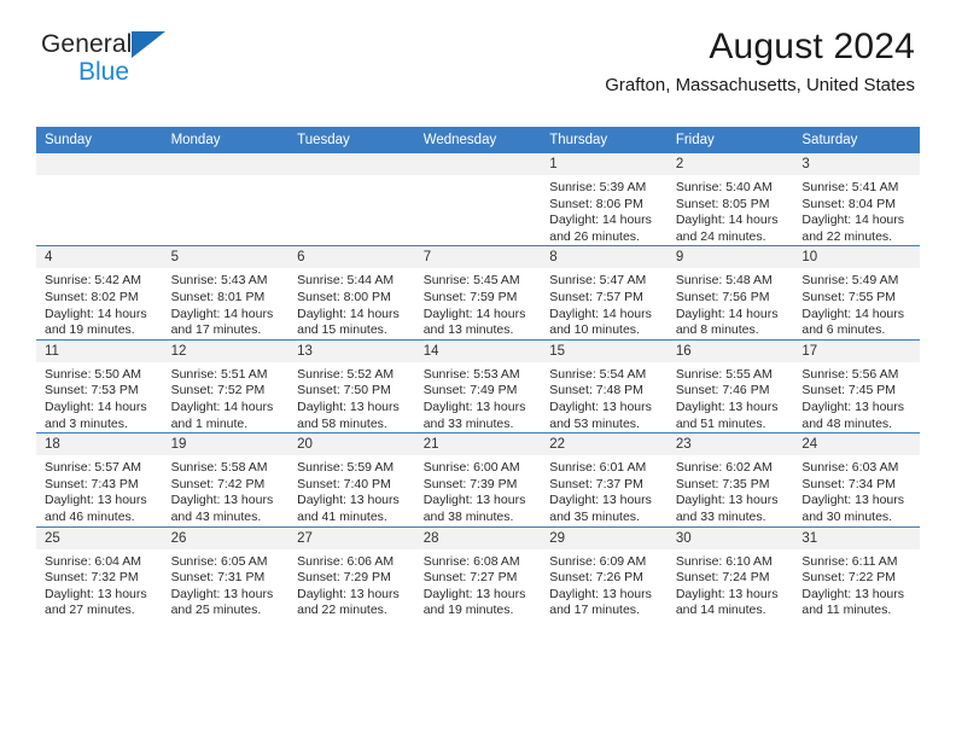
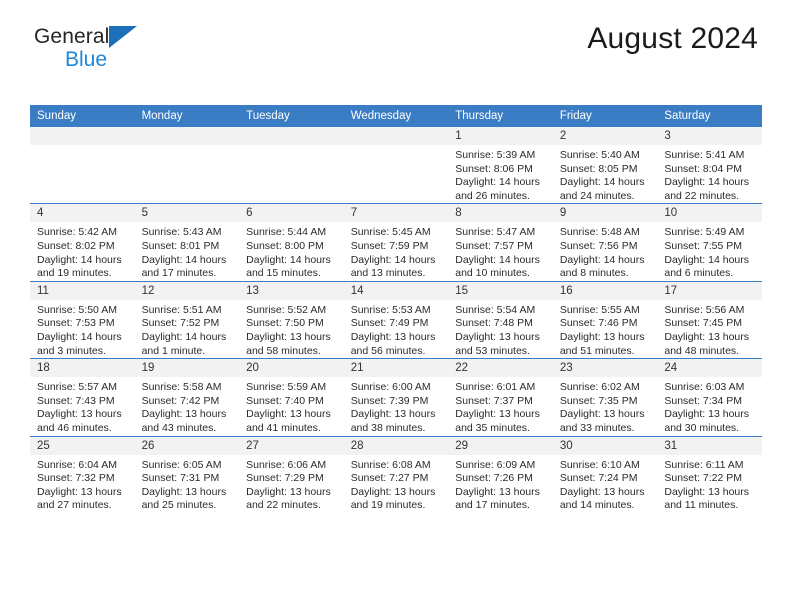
  General
  Blue
  August 2024
- Grafton, Massachusetts, United States
  Sunday	Monday	Tuesday	Wednesday	Thursday	Friday	Saturday
  				1Sunrise: 5:39 AMSunset: 8:06 PMDaylight: 14 hoursand 26 minutes.	2Sunrise: 5:40 AMSunset: 8:05 PMDaylight: 14 hoursand 24 minutes.	3Sunrise: 5:41 AMSunset: 8:04 PMDaylight: 14 hoursand 22 minutes.
  4Sunrise: 5:42 AMSunset: 8:02 PMDaylight: 14 hoursand 19 minutes.	5Sunrise: 5:43 AMSunset: 8:01 PMDaylight: 14 hoursand 17 minutes.	6Sunrise: 5:44 AMSunset: 8:00 PMDaylight: 14 hoursand 15 minutes.	7Sunrise: 5:45 AMSunset: 7:59 PMDaylight: 14 hoursand 13 minutes.	8Sunrise: 5:47 AMSunset: 7:57 PMDaylight: 14 hoursand 10 minutes.	9Sunrise: 5:48 AMSunset: 7:56 PMDaylight: 14 hoursand 8 minutes.	10Sunrise: 5:49 AMSunset: 7:55 PMDaylight: 14 hoursand 6 minutes.
- 11Sunrise: 5:50 AMSunset: 7:53 PMDaylight: 14 hoursand 3 minutes.	12Sunrise: 5:51 AMSunset: 7:52 PMDaylight: 14 hoursand 1 minute.	13Sunrise: 5:52 AMSunset: 7:50 PMDaylight: 13 hoursand 58 minutes.	14Sunrise: 5:53 AMSunset: 7:49 PMDaylight: 13 hoursand 33 minutes.	15Sunrise: 5:54 AMSunset: 7:48 PMDaylight: 13 hoursand 53 minutes.	16Sunrise: 5:55 AMSunset: 7:46 PMDaylight: 13 hoursand 51 minutes.	17Sunrise: 5:56 AMSunset: 7:45 PMDaylight: 13 hoursand 48 minutes.
+ 11Sunrise: 5:50 AMSunset: 7:53 PMDaylight: 14 hoursand 3 minutes.	12Sunrise: 5:51 AMSunset: 7:52 PMDaylight: 14 hoursand 1 minute.	13Sunrise: 5:52 AMSunset: 7:50 PMDaylight: 13 hoursand 58 minutes.	14Sunrise: 5:53 AMSunset: 7:49 PMDaylight: 13 hoursand 56 minutes.	15Sunrise: 5:54 AMSunset: 7:48 PMDaylight: 13 hoursand 53 minutes.	16Sunrise: 5:55 AMSunset: 7:46 PMDaylight: 13 hoursand 51 minutes.	17Sunrise: 5:56 AMSunset: 7:45 PMDaylight: 13 hoursand 48 minutes.
  18Sunrise: 5:57 AMSunset: 7:43 PMDaylight: 13 hoursand 46 minutes.	19Sunrise: 5:58 AMSunset: 7:42 PMDaylight: 13 hoursand 43 minutes.	20Sunrise: 5:59 AMSunset: 7:40 PMDaylight: 13 hoursand 41 minutes.	21Sunrise: 6:00 AMSunset: 7:39 PMDaylight: 13 hoursand 38 minutes.	22Sunrise: 6:01 AMSunset: 7:37 PMDaylight: 13 hoursand 35 minutes.	23Sunrise: 6:02 AMSunset: 7:35 PMDaylight: 13 hoursand 33 minutes.	24Sunrise: 6:03 AMSunset: 7:34 PMDaylight: 13 hoursand 30 minutes.
  25Sunrise: 6:04 AMSunset: 7:32 PMDaylight: 13 hoursand 27 minutes.	26Sunrise: 6:05 AMSunset: 7:31 PMDaylight: 13 hoursand 25 minutes.	27Sunrise: 6:06 AMSunset: 7:29 PMDaylight: 13 hoursand 22 minutes.	28Sunrise: 6:08 AMSunset: 7:27 PMDaylight: 13 hoursand 19 minutes.	29Sunrise: 6:09 AMSunset: 7:26 PMDaylight: 13 hoursand 17 minutes.	30Sunrise: 6:10 AMSunset: 7:24 PMDaylight: 13 hoursand 14 minutes.	31Sunrise: 6:11 AMSunset: 7:22 PMDaylight: 13 hoursand 11 minutes.
